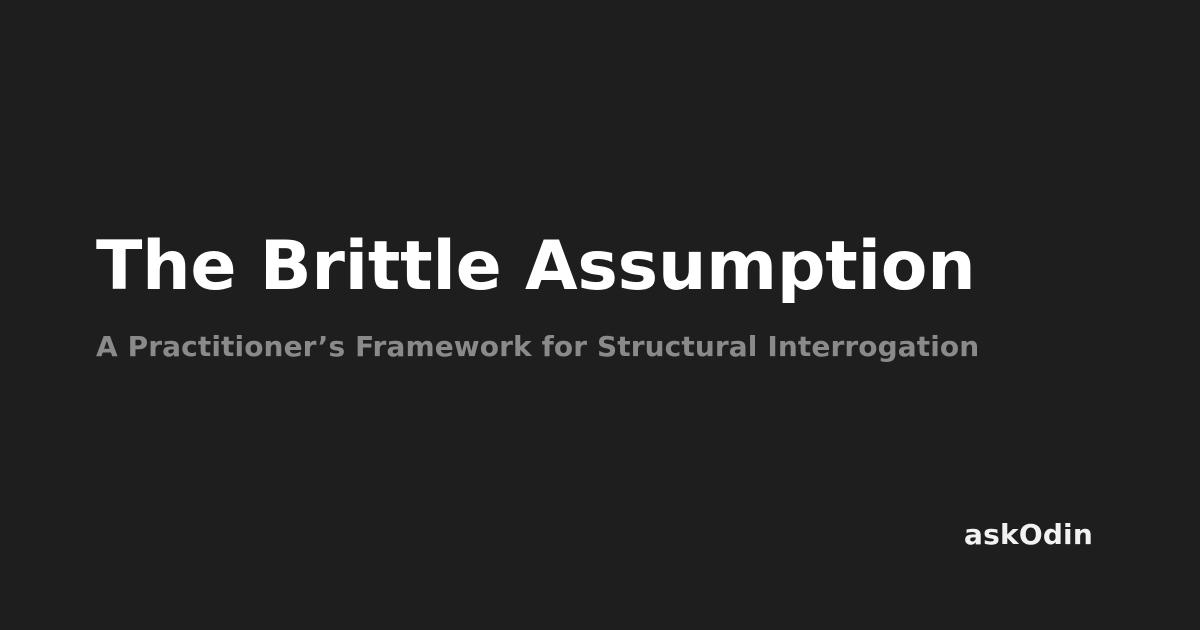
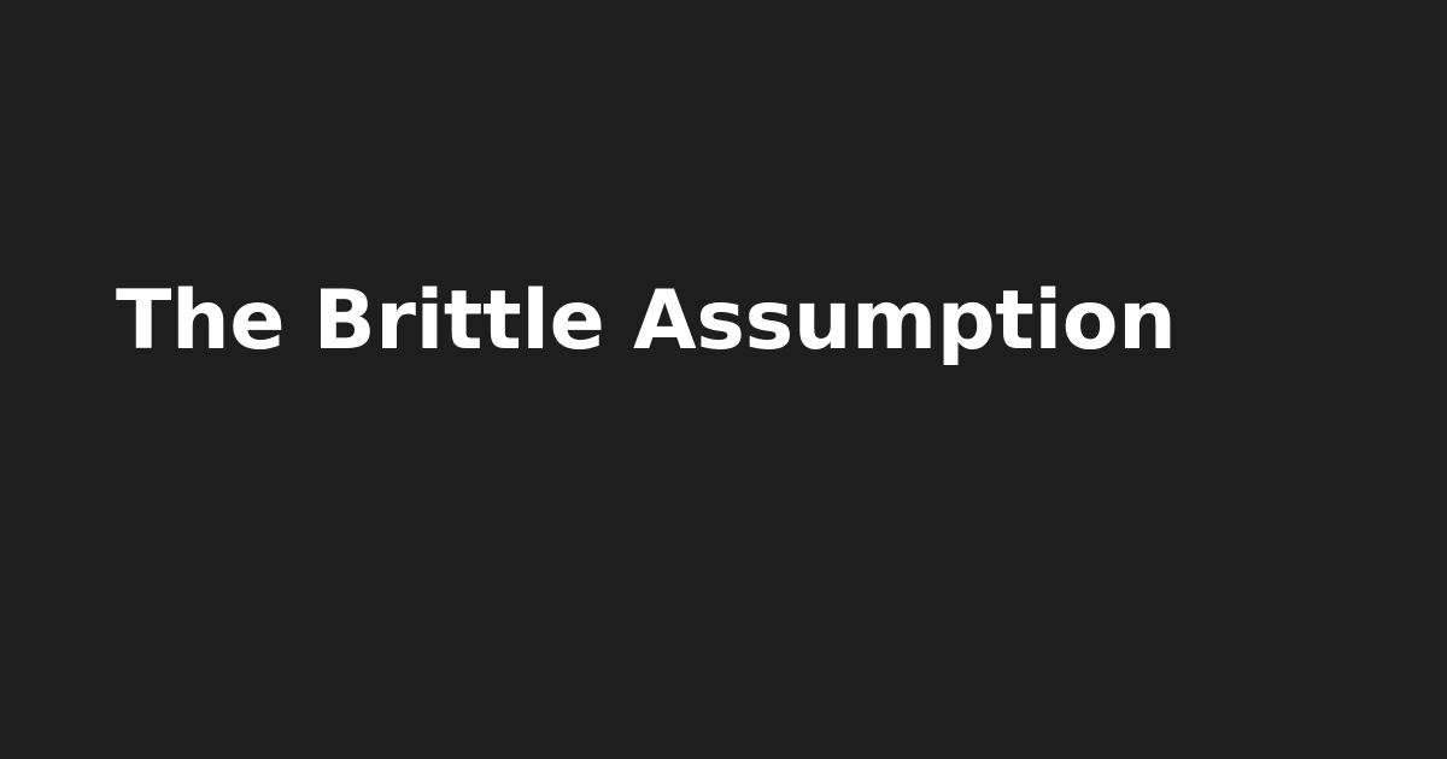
  The Brittle Assumption
- A Practitioner’s Framework for Structural Interrogation
- askOdin
